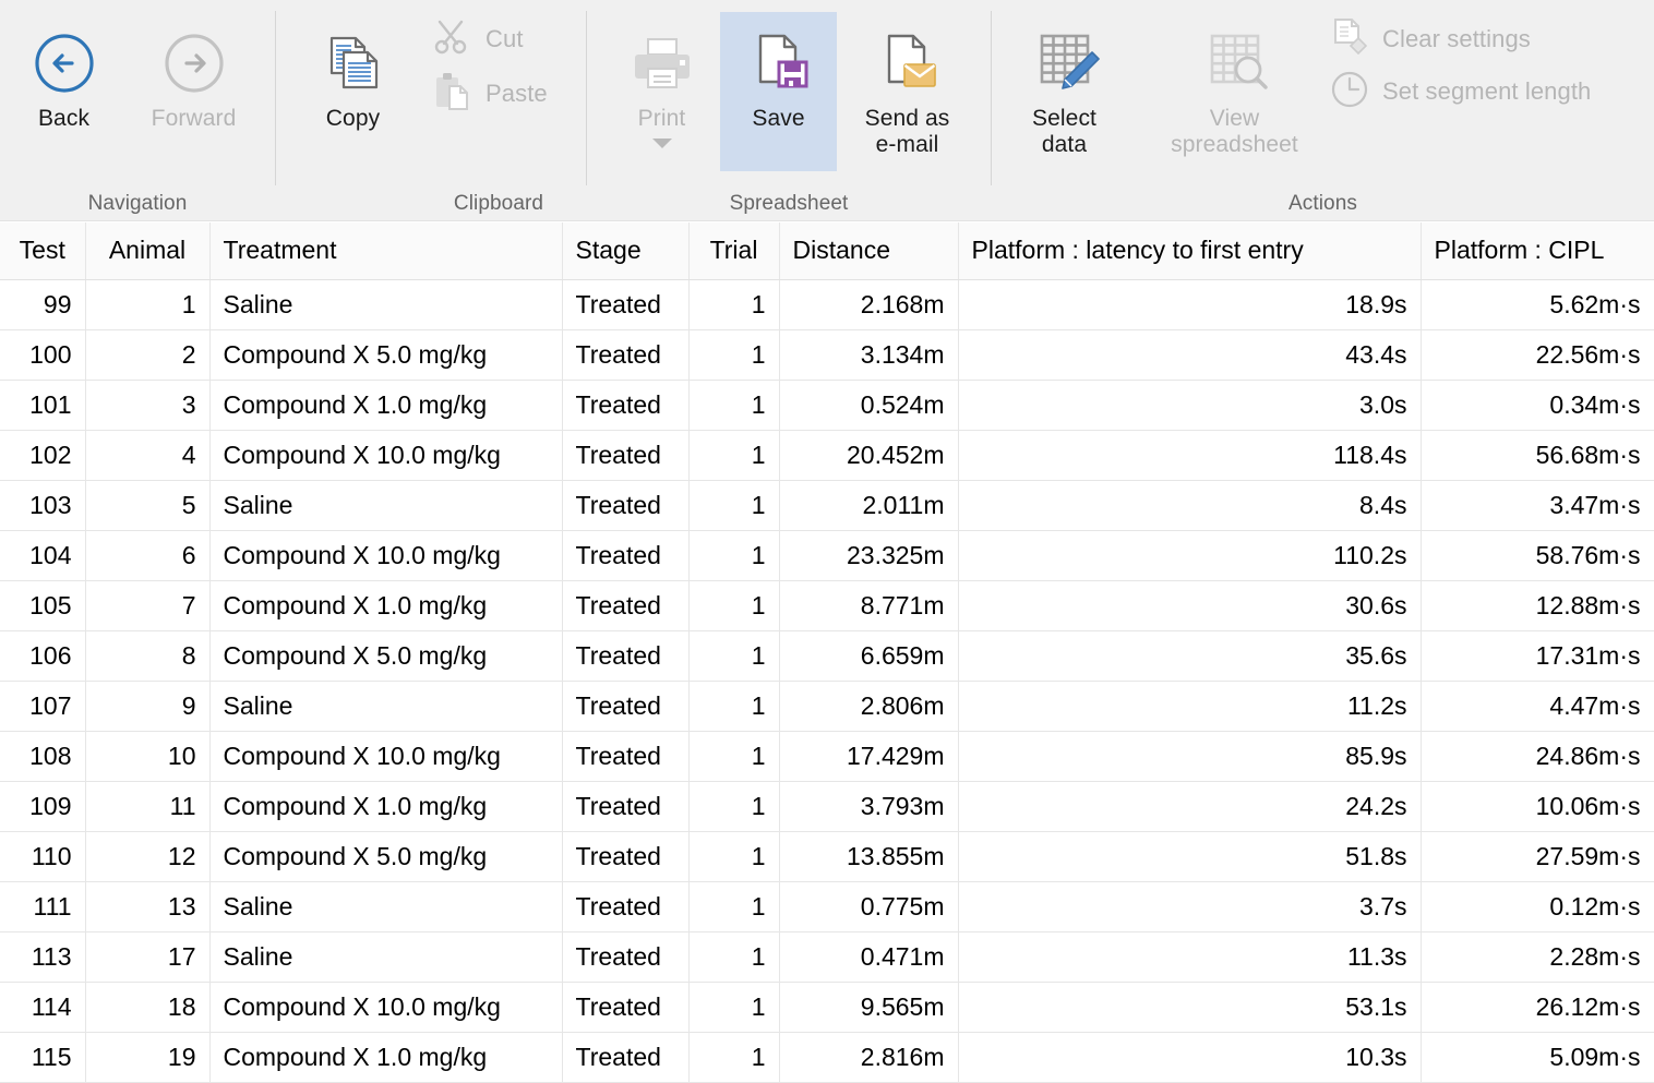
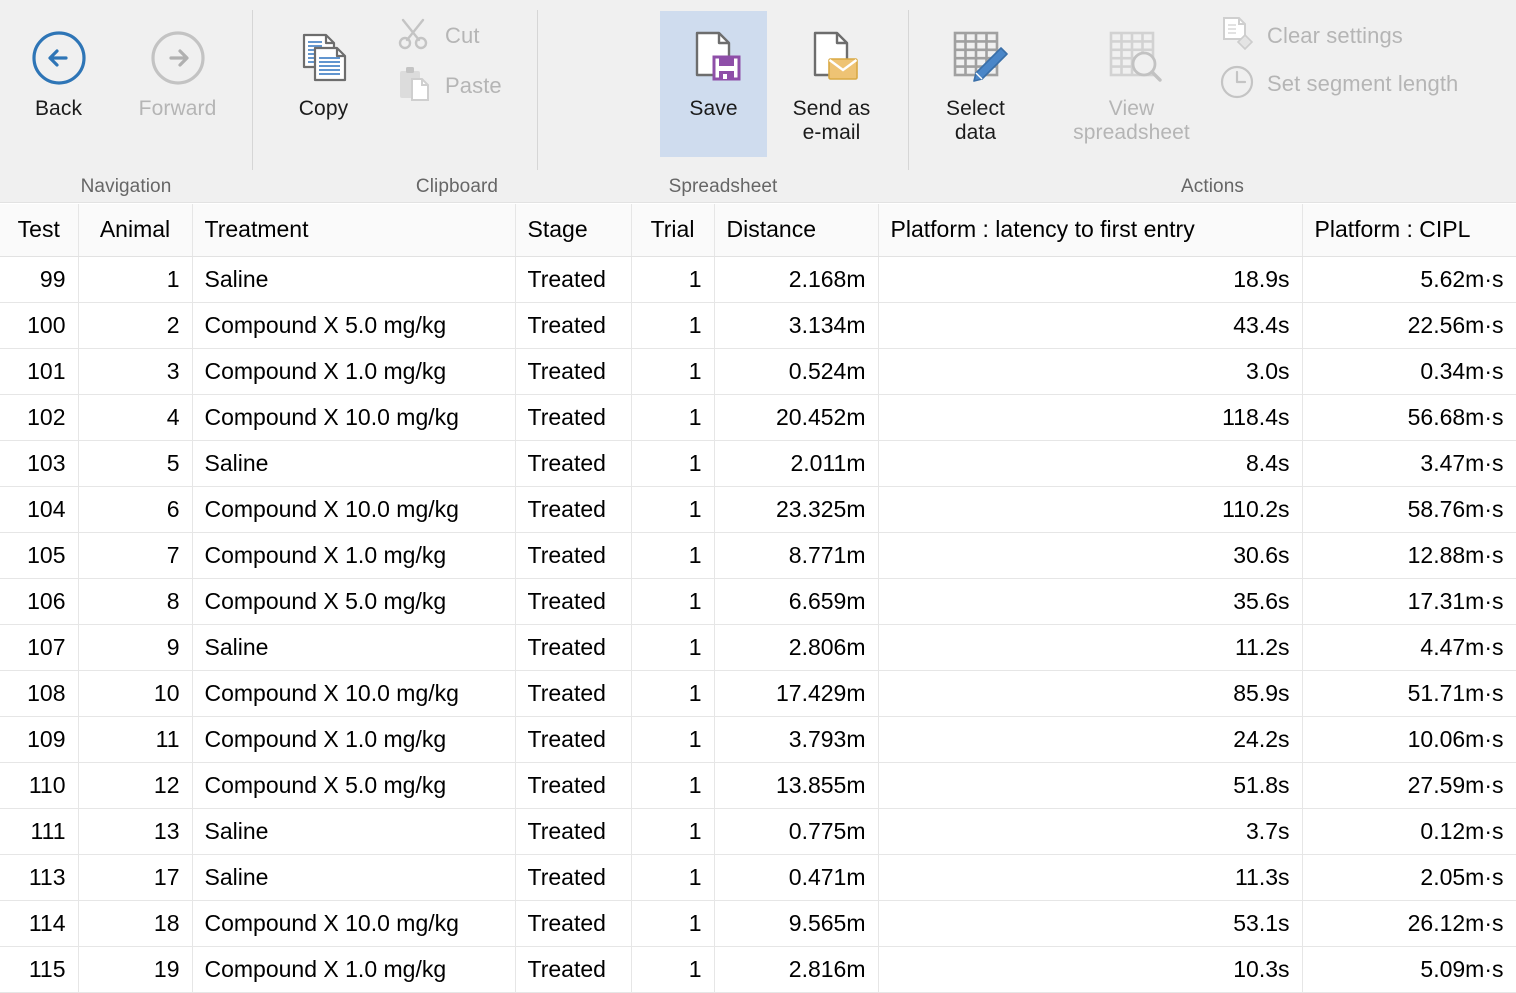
  Back
  Forward
  Navigation
  Copy
  Cut
  Paste
  Clipboard
- Print
  Save
  Send as
  e-mail
  Spreadsheet
  Select
  data
  View
  spreadsheet
  Clear settings
  Set segment length
  Actions
  Test	Animal	Treatment	Stage	Trial	Distance	Platform : latency to first entry	Platform : CIPL
  99	1	Saline	Treated	1	2.168m	18.9s	5.62m·s
  100	2	Compound X 5.0 mg/kg	Treated	1	3.134m	43.4s	22.56m·s
  101	3	Compound X 1.0 mg/kg	Treated	1	0.524m	3.0s	0.34m·s
  102	4	Compound X 10.0 mg/kg	Treated	1	20.452m	118.4s	56.68m·s
  103	5	Saline	Treated	1	2.011m	8.4s	3.47m·s
  104	6	Compound X 10.0 mg/kg	Treated	1	23.325m	110.2s	58.76m·s
  105	7	Compound X 1.0 mg/kg	Treated	1	8.771m	30.6s	12.88m·s
  106	8	Compound X 5.0 mg/kg	Treated	1	6.659m	35.6s	17.31m·s
  107	9	Saline	Treated	1	2.806m	11.2s	4.47m·s
- 108	10	Compound X 10.0 mg/kg	Treated	1	17.429m	85.9s	24.86m·s
+ 108	10	Compound X 10.0 mg/kg	Treated	1	17.429m	85.9s	51.71m·s
  109	11	Compound X 1.0 mg/kg	Treated	1	3.793m	24.2s	10.06m·s
  110	12	Compound X 5.0 mg/kg	Treated	1	13.855m	51.8s	27.59m·s
  111	13	Saline	Treated	1	0.775m	3.7s	0.12m·s
- 113	17	Saline	Treated	1	0.471m	11.3s	2.28m·s
+ 113	17	Saline	Treated	1	0.471m	11.3s	2.05m·s
  114	18	Compound X 10.0 mg/kg	Treated	1	9.565m	53.1s	26.12m·s
  115	19	Compound X 1.0 mg/kg	Treated	1	2.816m	10.3s	5.09m·s
